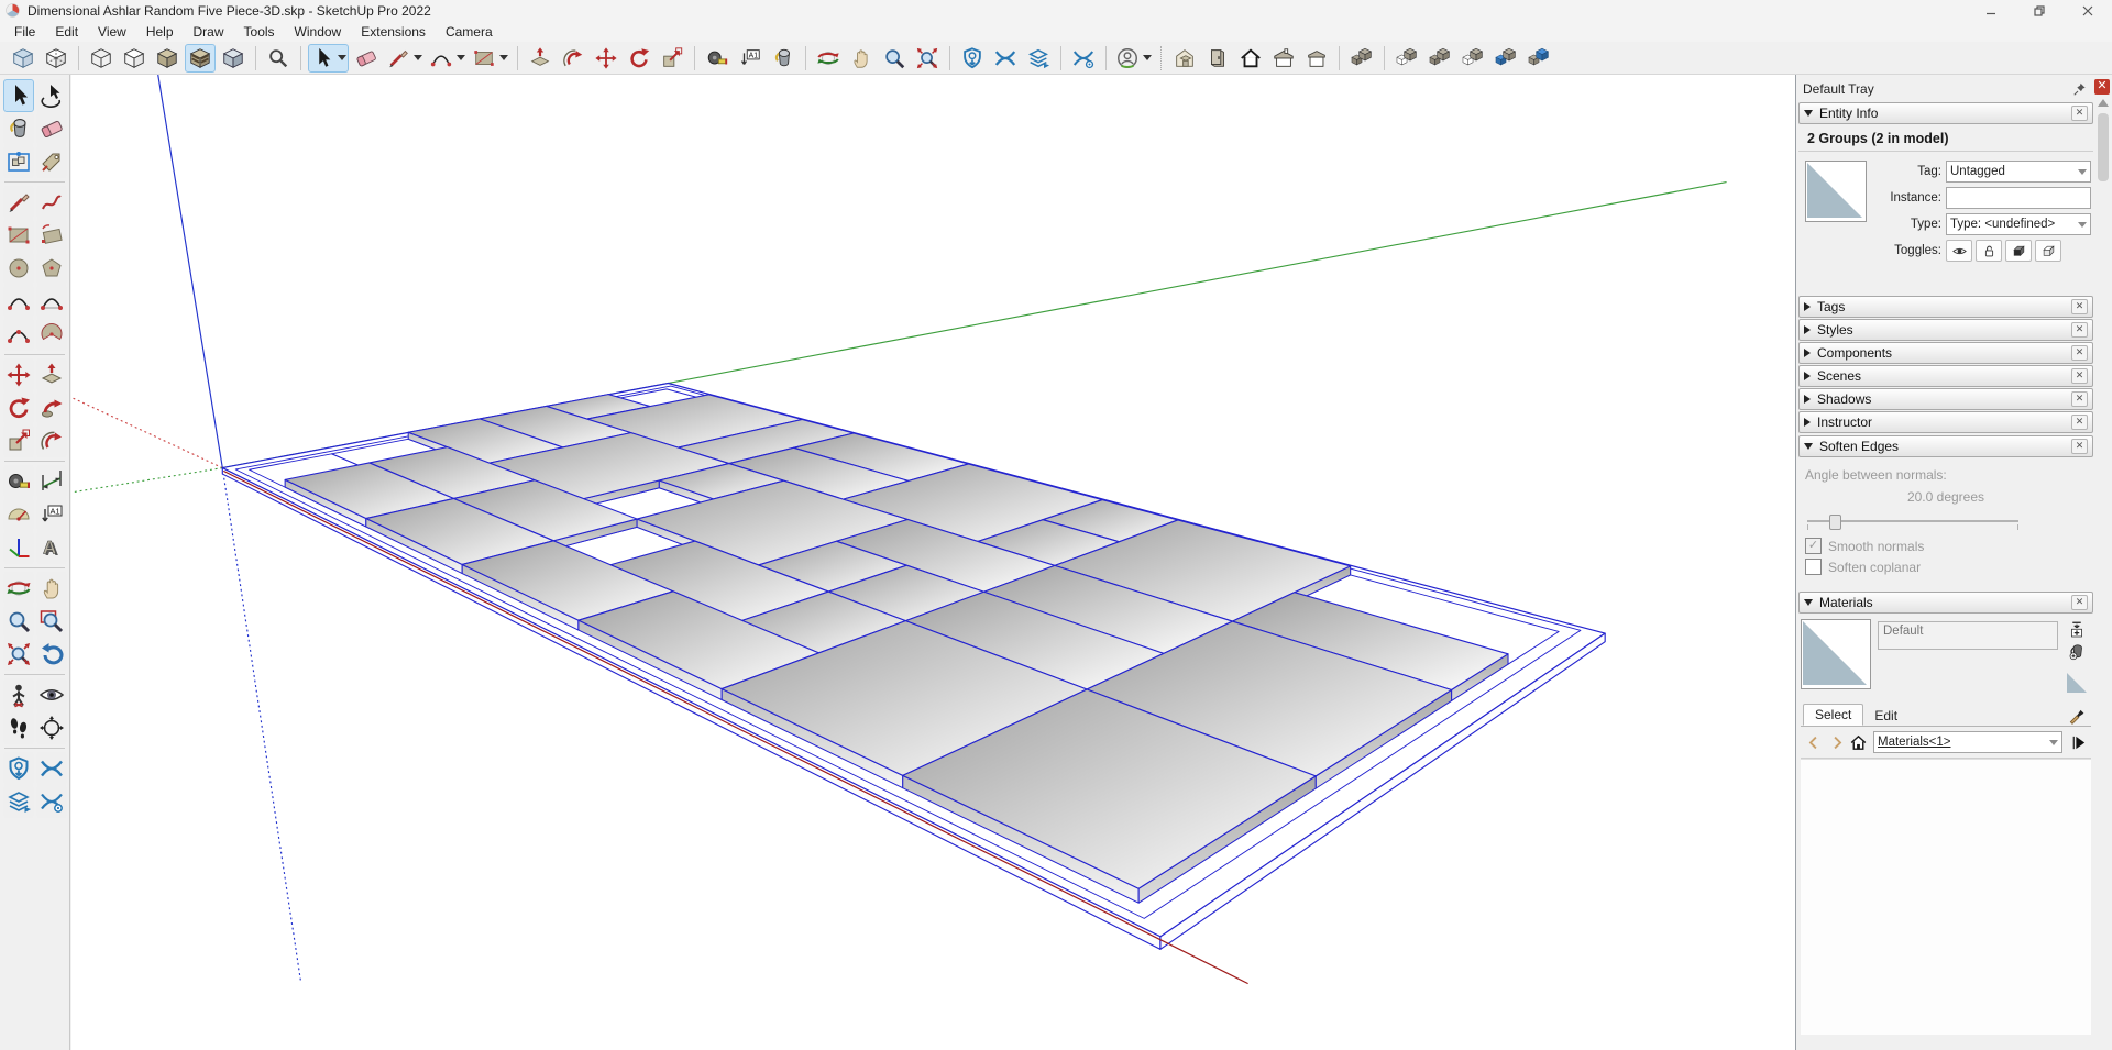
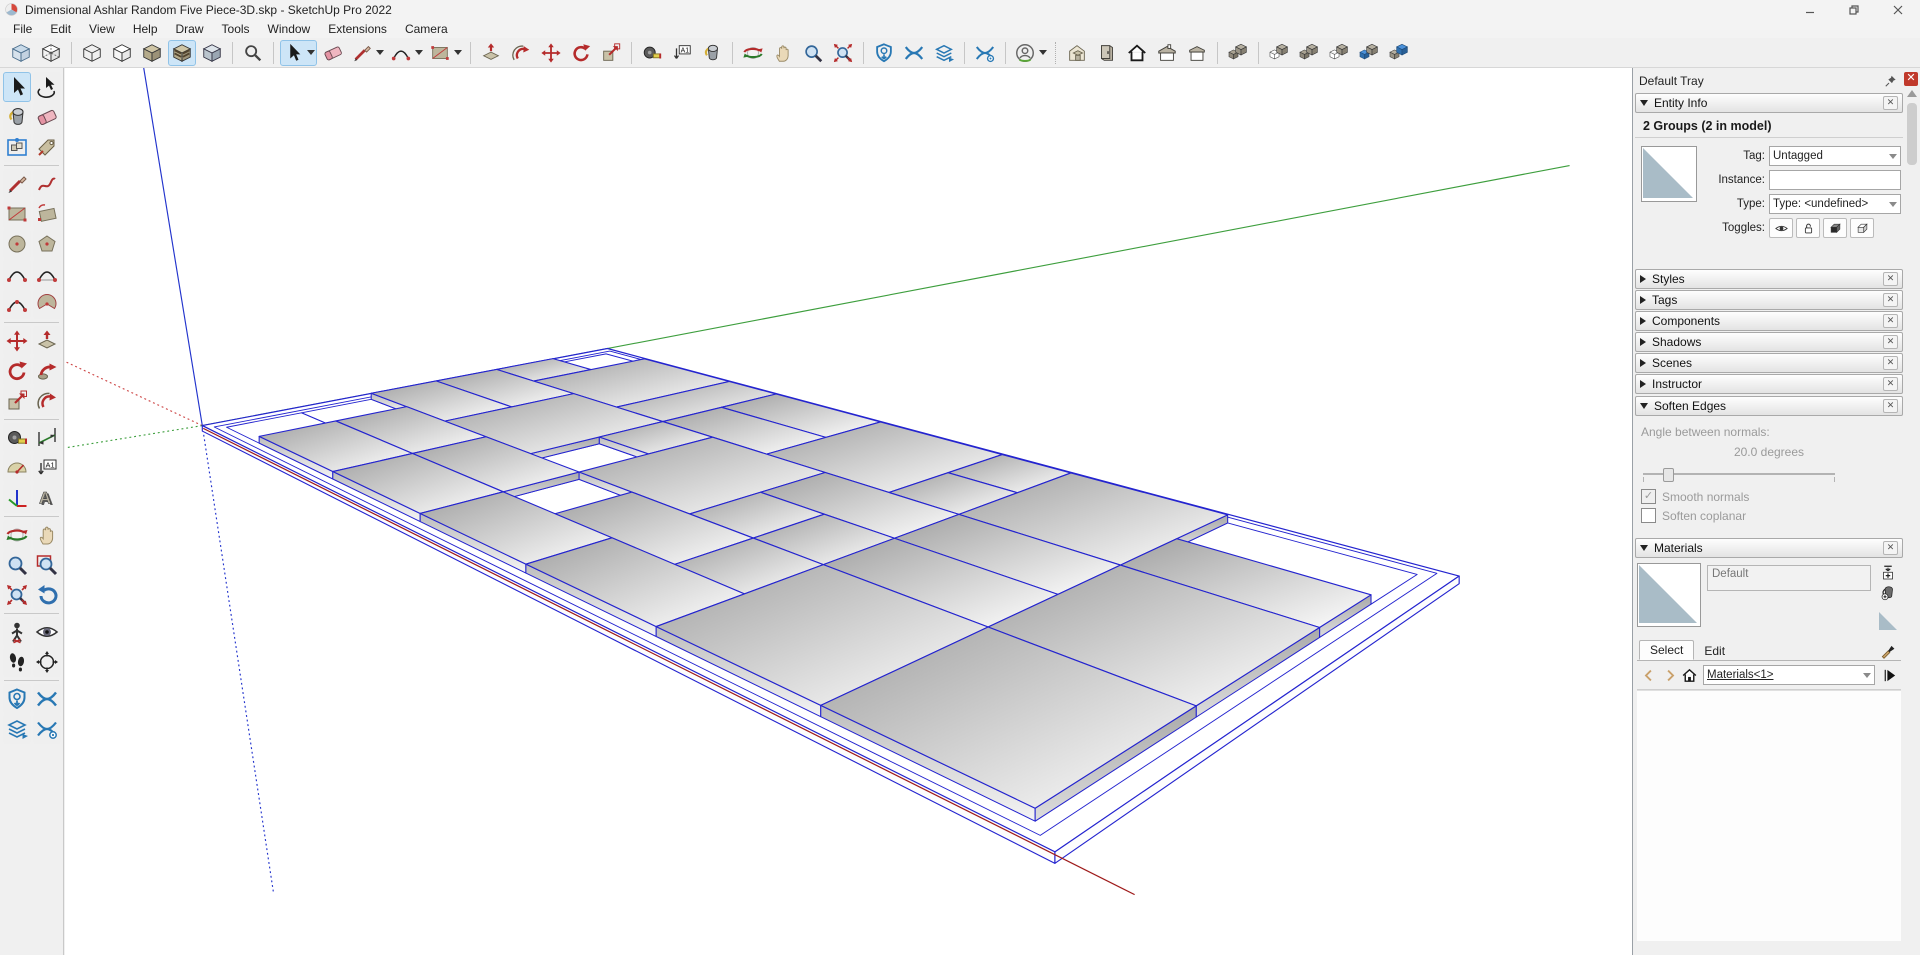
  Dimensional Ashlar Random Five Piece-3D.skp - SketchUp Pro 2022
  File
  Edit
  View
  Help
  Draw
  Tools
  Window
  Extensions
  Camera
  A1
  A
  Default Tray
  ✕
  Entity Info
  ✕
  2 Groups (2 in model)
  Tag:
  Untagged
  Instance:
  Type:
  Type: <undefined>
  Toggles:
- Tags
+ Styles
  ✕
- Styles
+ Tags
  ✕
  Components
  ✕
- Scenes
+ Shadows
  ✕
- Shadows
+ Scenes
  ✕
  Instructor
  ✕
  Soften Edges
  ✕
  Angle between normals:
  20.0 degrees
  ✓
  Smooth normals
  Soften coplanar
  Materials
  ✕
  Default
  Select
  Edit
  Materials<1>
